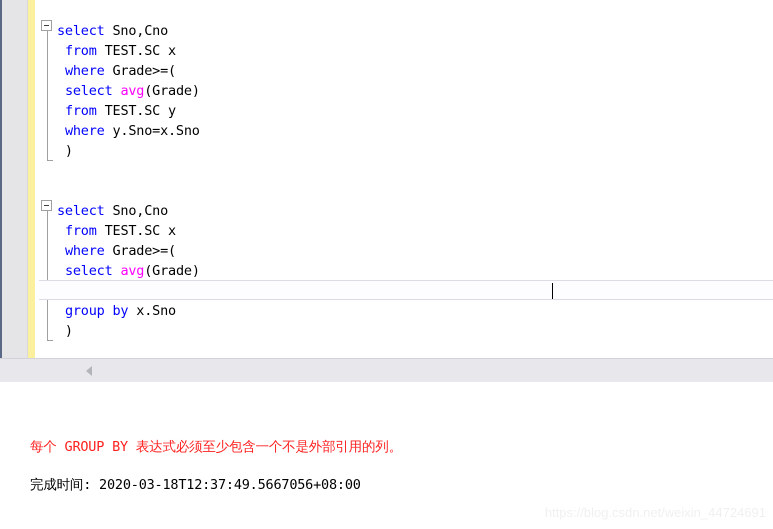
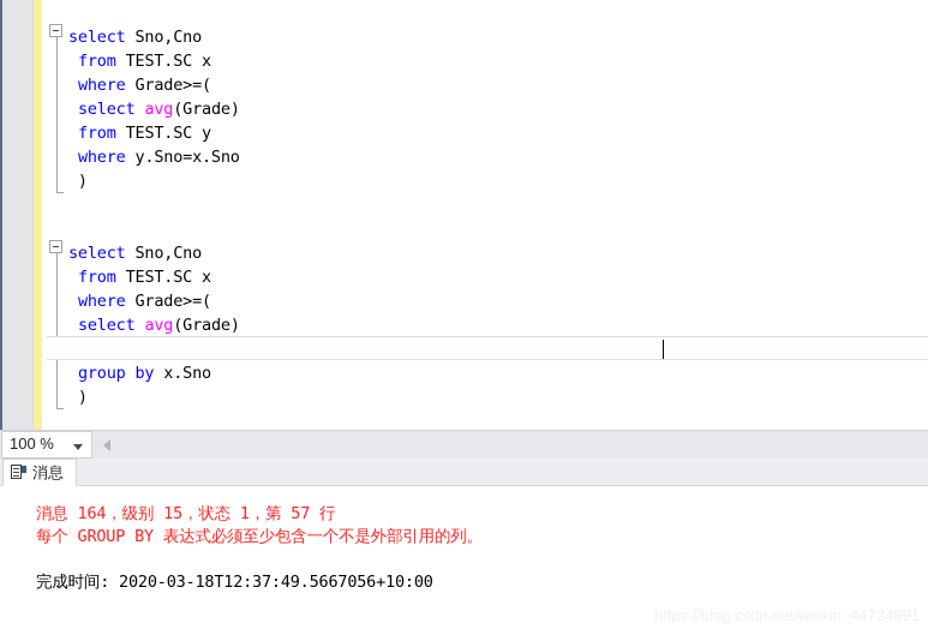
  select Sno,Cno
  from TEST.SC x
  where Grade>=(
  select avg(Grade)
  from TEST.SC y
  where y.Sno=x.Sno
  )
  select Sno,Cno
  from TEST.SC x
  where Grade>=(
  select avg(Grade)
  group by x.Sno
  )
+ 100 %
+ 消息
+ 消息 164，级别 15，状态 1，第 57 行
  每个 GROUP BY 表达式必须至少包含一个不是外部引用的列。
- 完成时间: 2020-03-18T12:37:49.5667056+08:00
+ 完成时间: 2020-03-18T12:37:49.5667056+10:00
